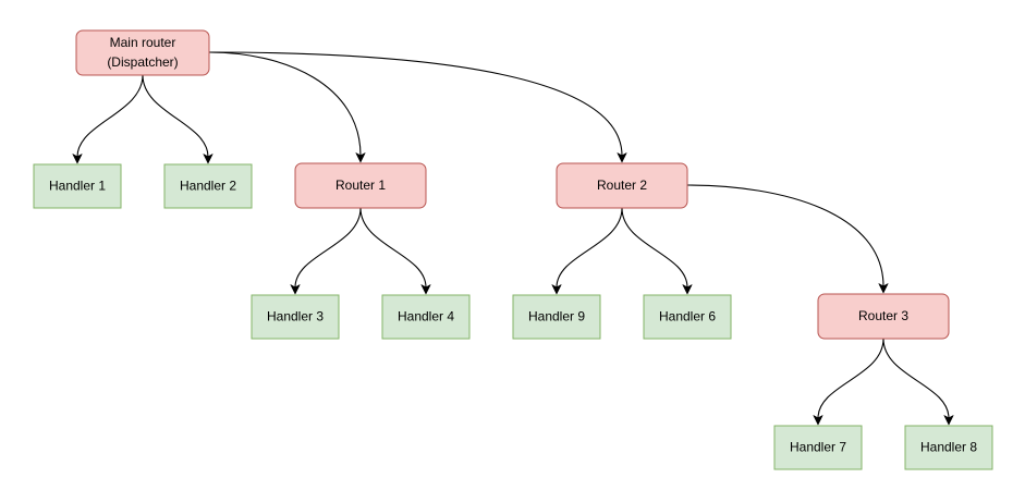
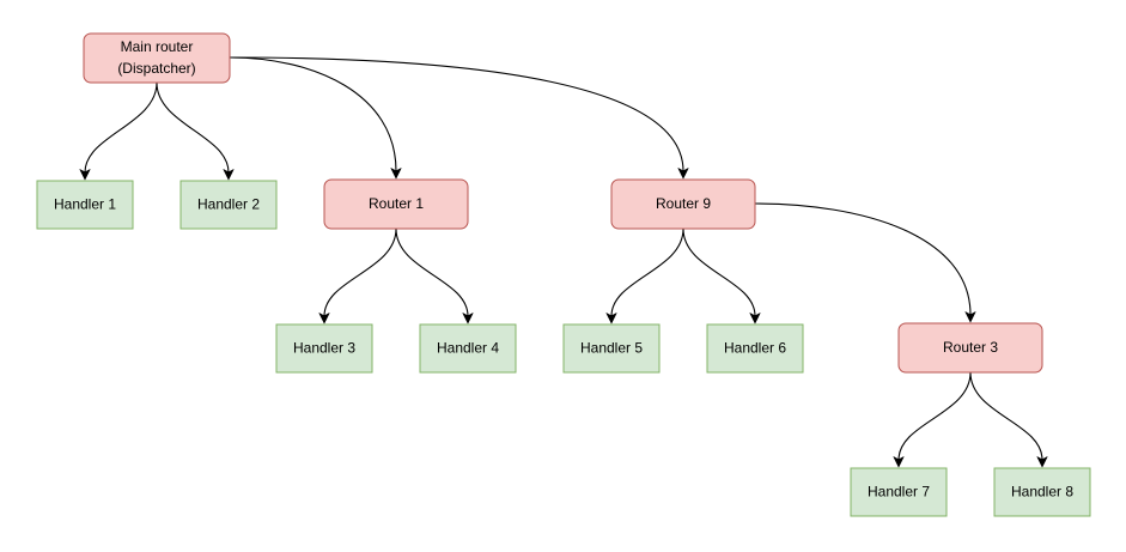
  Main router
  (Dispatcher)
  Handler 1
  Handler 2
  Router 1
- Router 2
+ Router 9
  Handler 3
  Handler 4
- Handler 9
+ Handler 5
  Handler 6
  Router 3
  Handler 7
  Handler 8
